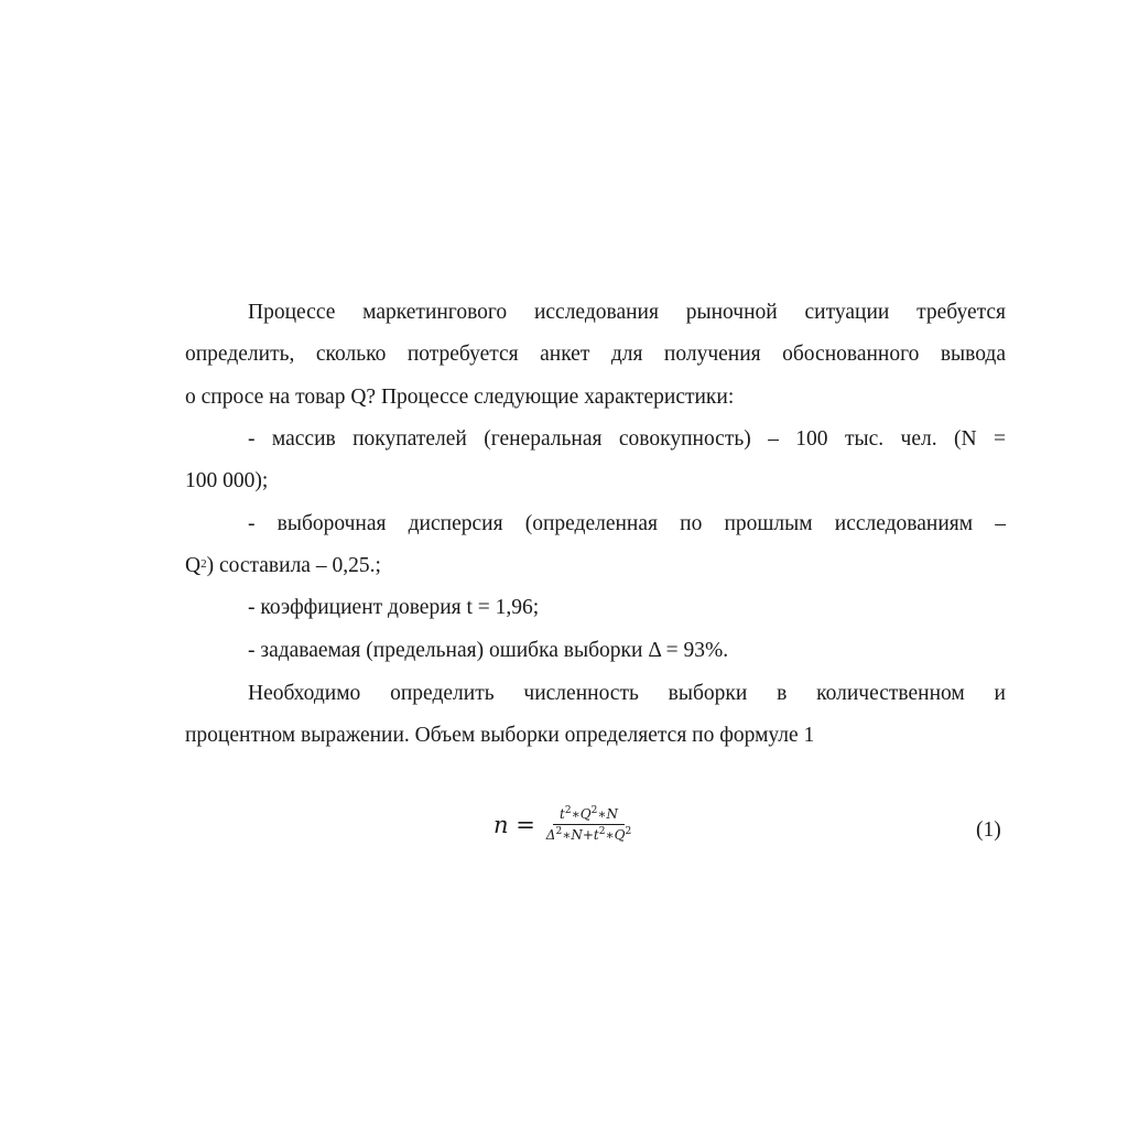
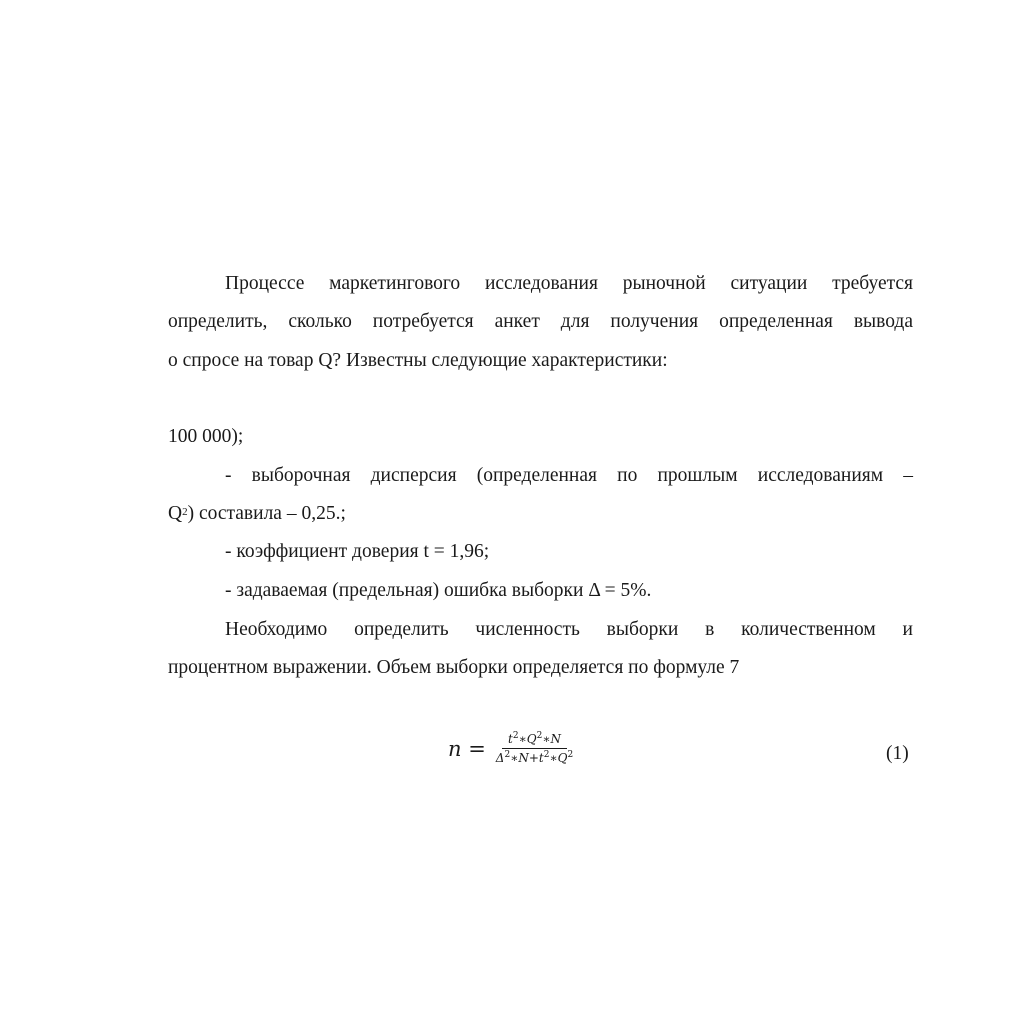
  Процессе маркетингового исследования рыночной ситуации требуется
- определить, сколько потребуется анкет для получения обоснованного вывода
+ определить, сколько потребуется анкет для получения определенная вывода
- о спросе на товар Q? Процессе следующие характеристики:
+ о спросе на товар Q? Известны следующие характеристики:
- - массив покупателей (генеральная совокупность) – 100 тыс. чел. (N =
  100 000);
  - выборочная дисперсия (определенная по прошлым исследованиям –
  Q2) составила – 0,25.;
  - коэффициент доверия t = 1,96;
- - задаваемая (предельная) ошибка выборки Δ = 93%.
+ - задаваемая (предельная) ошибка выборки Δ = 5%.
  Необходимо определить численность выборки в количественном и
- процентном выражении. Объем выборки определяется по формуле 1
+ процентном выражении. Объем выборки определяется по формуле 7
  n =
  t2∗Q2∗N
  Δ2∗N+t2∗Q2
  (1)
